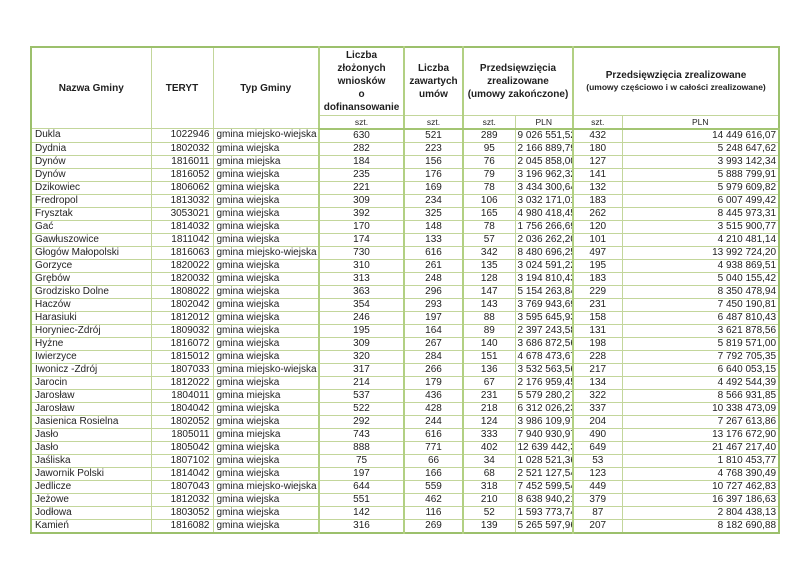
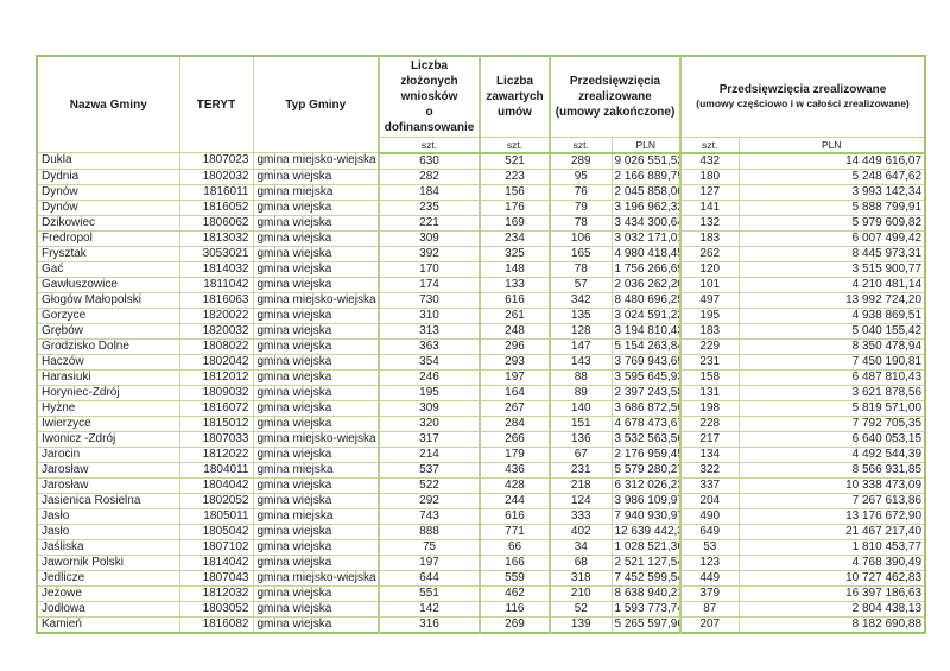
  Nazwa Gminy	TERYT	Typ Gminy	Liczba złożonych wniosków o dofinansowanie	Liczba zawartych umów	Przedsięwzięcia zrealizowane (umowy zakończone)	Przedsięwzięcia zrealizowane (umowy częściowo i w całości zrealizowane)
  szt.	szt.	szt.	PLN	szt.	PLN
- Dukla	1022946	gmina miejsko-wiejska	630	521	289	9 026 551,5	432	14 449 616,07
+ Dukla	1807023	gmina miejsko-wiejska	630	521	289	9 026 551,5	432	14 449 616,07
  Dydnia	1802032	gmina wiejska	282	223	95	2 166 889,7	180	5 248 647,62
  Dynów	1816011	gmina miejska	184	156	76	2 045 858,0	127	3 993 142,34
  Dynów	1816052	gmina wiejska	235	176	79	3 196 962,3	141	5 888 799,91
  Dzikowiec	1806062	gmina wiejska	221	169	78	3 434 300,6	132	5 979 609,82
  Fredropol	1813032	gmina wiejska	309	234	106	3 032 171,0	183	6 007 499,42
  Frysztak	3053021	gmina wiejska	392	325	165	4 980 418,4	262	8 445 973,31
  Gać	1814032	gmina wiejska	170	148	78	1 756 266,6	120	3 515 900,77
  Gawłuszowice	1811042	gmina wiejska	174	133	57	2 036 262,2	101	4 210 481,14
  Głogów Małopolski	1816063	gmina miejsko-wiejska	730	616	342	8 480 696,2	497	13 992 724,20
  Gorzyce	1820022	gmina wiejska	310	261	135	3 024 591,2	195	4 938 869,51
  Grębów	1820032	gmina wiejska	313	248	128	3 194 810,4	183	5 040 155,42
  Grodzisko Dolne	1808022	gmina wiejska	363	296	147	5 154 263,8	229	8 350 478,94
  Haczów	1802042	gmina wiejska	354	293	143	3 769 943,6	231	7 450 190,81
  Harasiuki	1812012	gmina wiejska	246	197	88	3 595 645,9	158	6 487 810,43
  Horyniec-Zdrój	1809032	gmina wiejska	195	164	89	2 397 243,5	131	3 621 878,56
  Hyżne	1816072	gmina wiejska	309	267	140	3 686 872,5	198	5 819 571,00
  Iwierzyce	1815012	gmina wiejska	320	284	151	4 678 473,6	228	7 792 705,35
  Iwonicz -Zdrój	1807033	gmina miejsko-wiejska	317	266	136	3 532 563,5	217	6 640 053,15
  Jarocin	1812022	gmina wiejska	214	179	67	2 176 959,4	134	4 492 544,39
  Jarosław	1804011	gmina miejska	537	436	231	5 579 280,2	322	8 566 931,85
  Jarosław	1804042	gmina wiejska	522	428	218	6 312 026,2	337	10 338 473,09
  Jasienica Rosielna	1802052	gmina wiejska	292	244	124	3 986 109,9	204	7 267 613,86
  Jasło	1805011	gmina miejska	743	616	333	7 940 930,9	490	13 176 672,90
  Jasło	1805042	gmina wiejska	888	771	402	12 639 442,	649	21 467 217,40
  Jaśliska	1807102	gmina wiejska	75	66	34	1 028 521,3	53	1 810 453,77
  Jawornik Polski	1814042	gmina wiejska	197	166	68	2 521 127,5	123	4 768 390,49
  Jedlicze	1807043	gmina miejsko-wiejska	644	559	318	7 452 599,5	449	10 727 462,83
  Jeżowe	1812032	gmina wiejska	551	462	210	8 638 940,2	379	16 397 186,63
  Jodłowa	1803052	gmina wiejska	142	116	52	1 593 773,7	87	2 804 438,13
  Kamień	1816082	gmina wiejska	316	269	139	5 265 597,9	207	8 182 690,88
